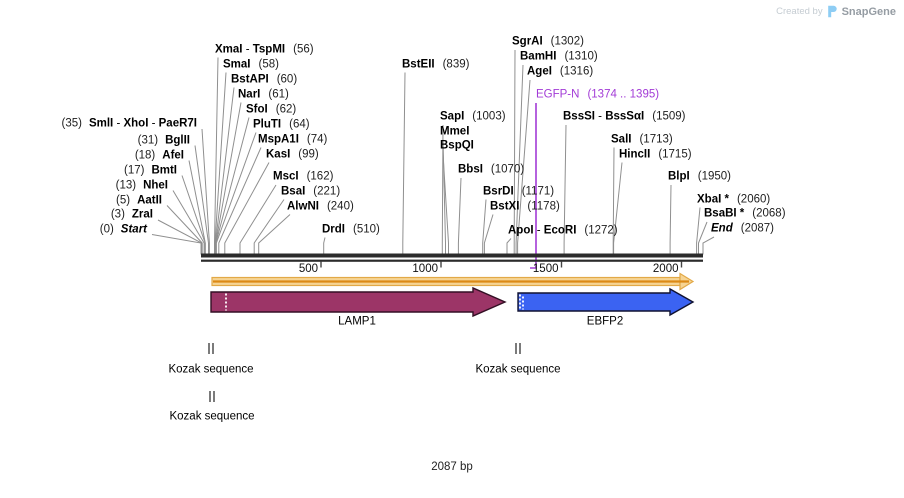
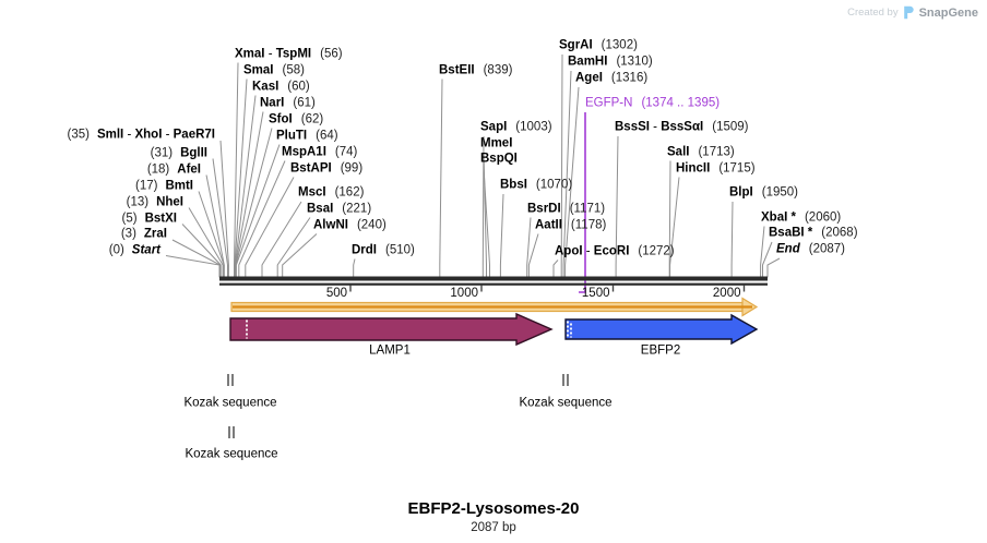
  Created by
  SnapGene
  (35) SmlI - XhoI - PaeR7I
  (31) BglII
  (18) AfeI
  (17) BmtI
  (13) NheI
- (5) AatII
+ (5) BstXI
  (3) ZraI
  (0) Start
  XmaI - TspMI (56)
  SmaI (58)
- BstAPI (60)
+ KasI (60)
  NarI (61)
  SfoI (62)
  PluTI (64)
  MspA1I (74)
- KasI (99)
+ BstAPI (99)
  MscI (162)
  BsaI (221)
  AlwNI (240)
  DrdI (510)
  BstEII (839)
  SapI (1003)
  MmeI
  BspQI
  BbsI (1070)
  BsrDI (1171)
- BstXI (1178)
+ AatII (1178)
  ApoI - EcoRI (1272)
  SgrAI (1302)
  BamHI (1310)
  AgeI (1316)
  BssSI - BssSαI (1509)
  SalI (1713)
  HincII (1715)
  BlpI (1950)
  XbaI * (2060)
  BsaBI * (2068)
  End (2087)
  EGFP-N (1374 .. 1395)
  500
  1000
  1500
  2000
  LAMP1
  EBFP2
  Kozak sequence
  Kozak sequence
  Kozak sequence
+ EBFP2-Lysosomes-20
  2087 bp
